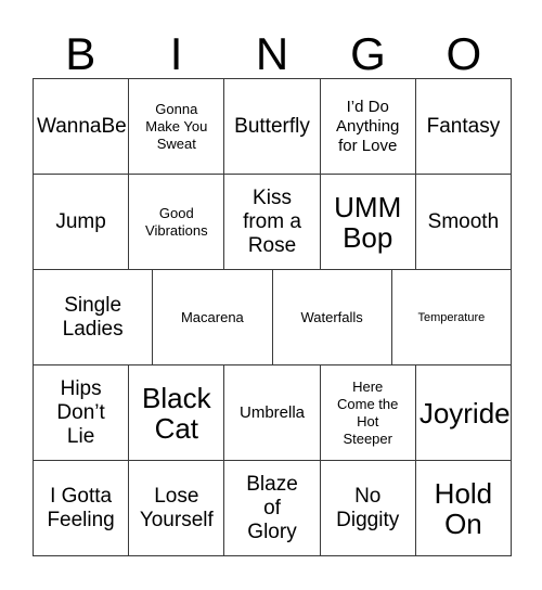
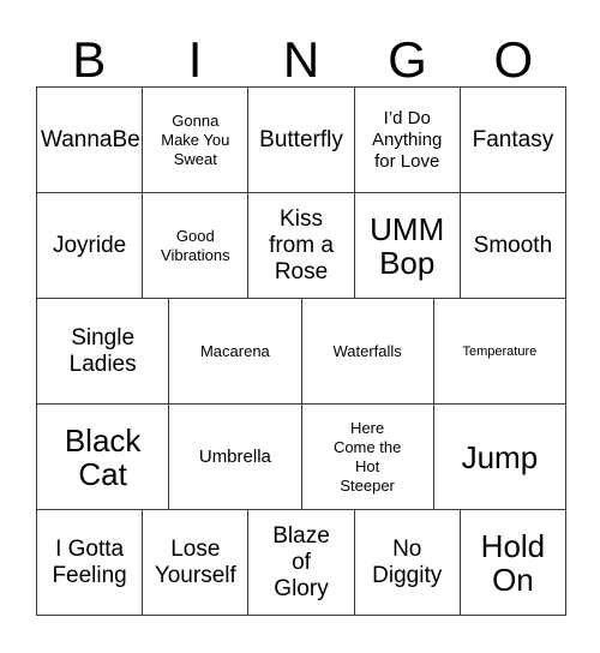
  B
  I
  N
  G
  O
  WannaBe
  Gonna
  Make You
  Sweat
  Butterfly
  I’d Do
  Anything
  for Love
  Fantasy
- Jump
+ Joyride
  Good
  Vibrations
  Kiss
  from a
  Rose
  UMM
  Bop
  Smooth
  Single
  Ladies
  Macarena
  Waterfalls
  Temperature
- Hips
- Don’t
- Lie
  Black
  Cat
  Umbrella
  Here
  Come the
  Hot
  Steeper
- Joyride
+ Jump
  I Gotta
  Feeling
  Lose
  Yourself
  Blaze
  of
  Glory
  No
  Diggity
  Hold
  On
